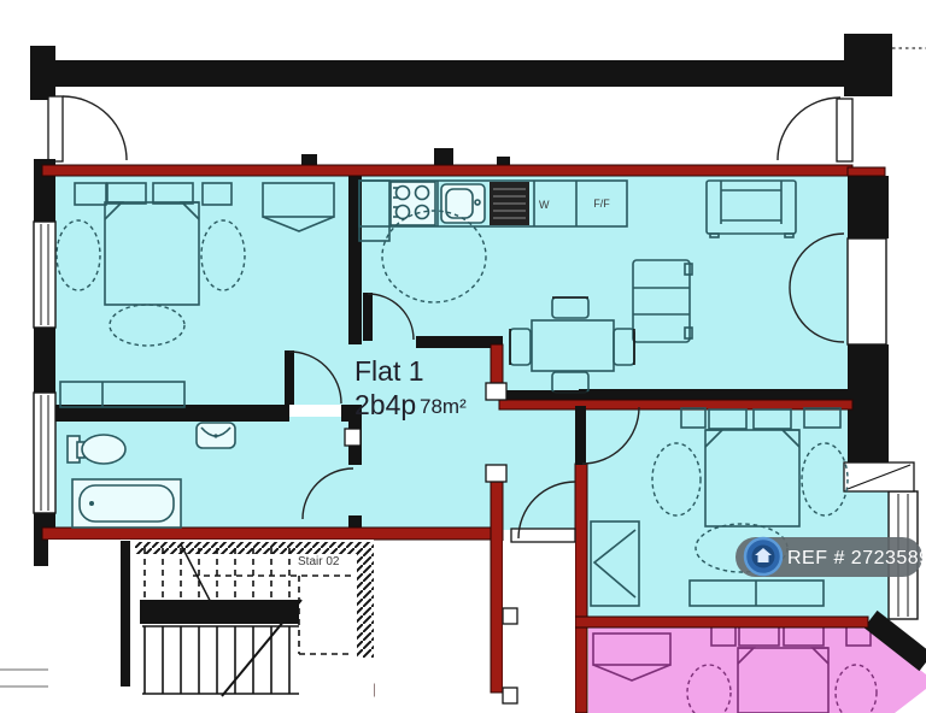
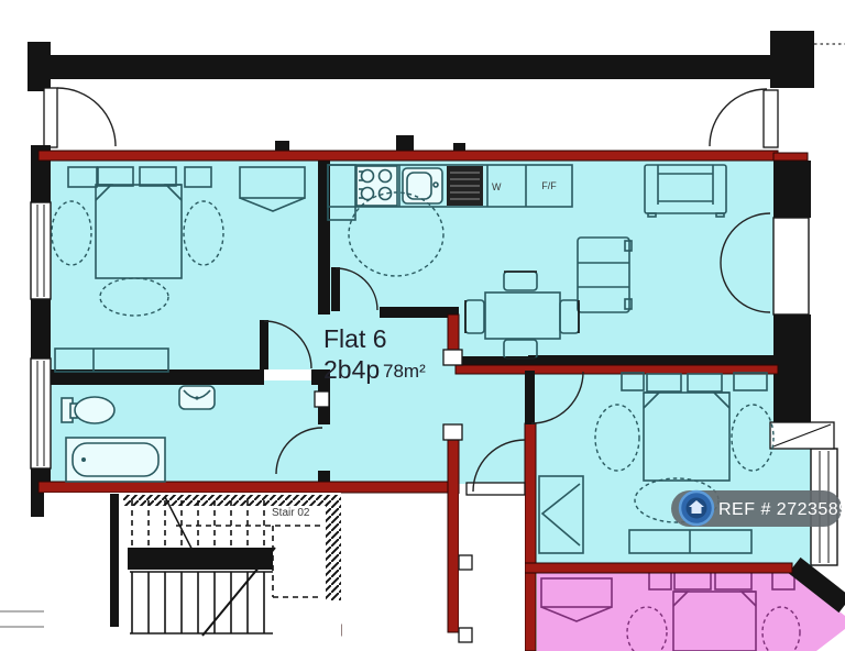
  W
  F/F
- Flat 1
+ Flat 6
  2b4p
  78m²
  Stair 02
  REF # 2723589
